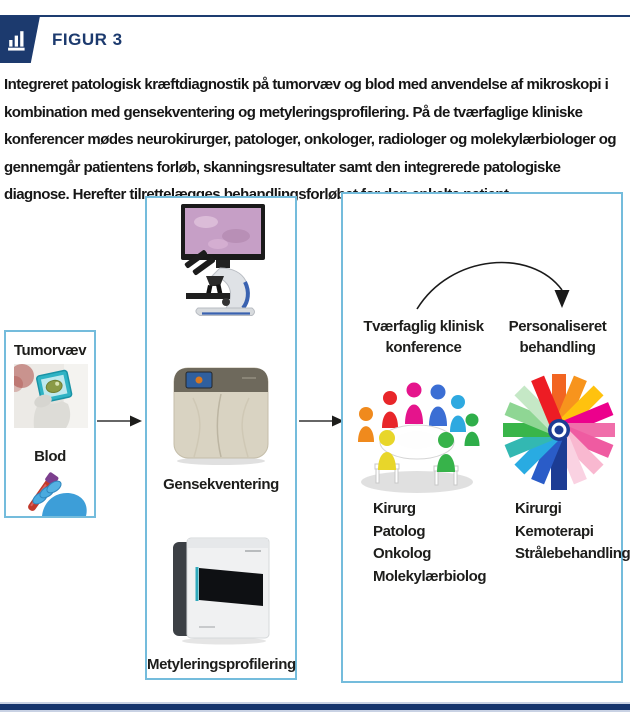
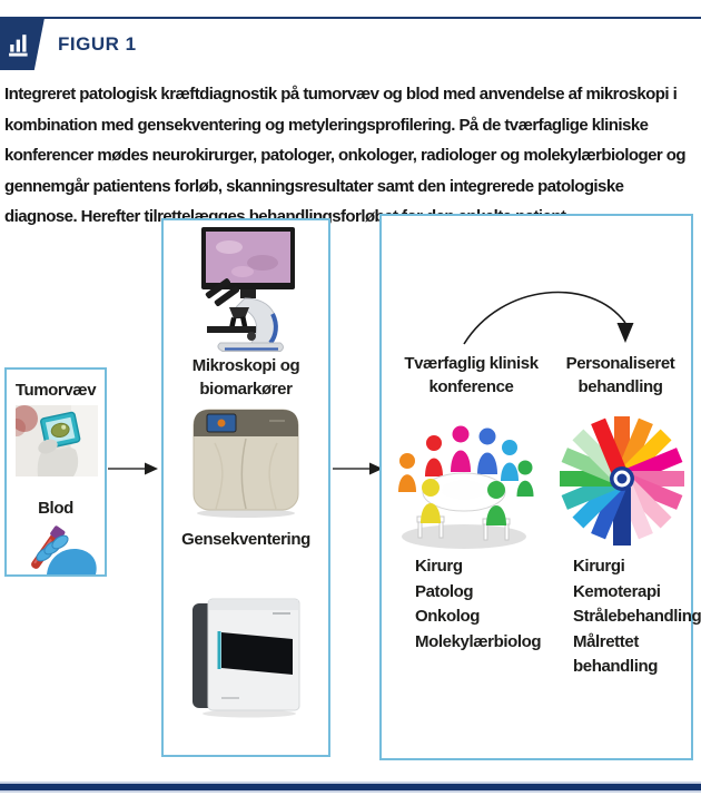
- FIGUR 3
+ FIGUR 1
  Integreret patologisk kræftdiagnostik på tumorvæv og blod med anvendelse af mikroskopi i kombination med gensekventering og metyleringsprofilering. På de tværfaglige kliniske konferencer mødes neurokirurger, patologer, onkologer, radiologer og molekylærbiologer og gennemgår patientens forløb, skanningsresultater samt den integrerede patologiske diagnose. Herefter tilrettelægges behandlingsforlø
  Tumorvæv
  Blod
+ Mikroskopi og biomarkører
  Gensekventering
- Metyleringsprofilering
  Tværfaglig klinisk konference
  Personaliseret behandling
  Kirurg
  Patolog
  Onkolog
  Molekylærbiolog
  Kirurgi
  Kemoterapi
  Strålebehandling
+ Målrettet behandling
